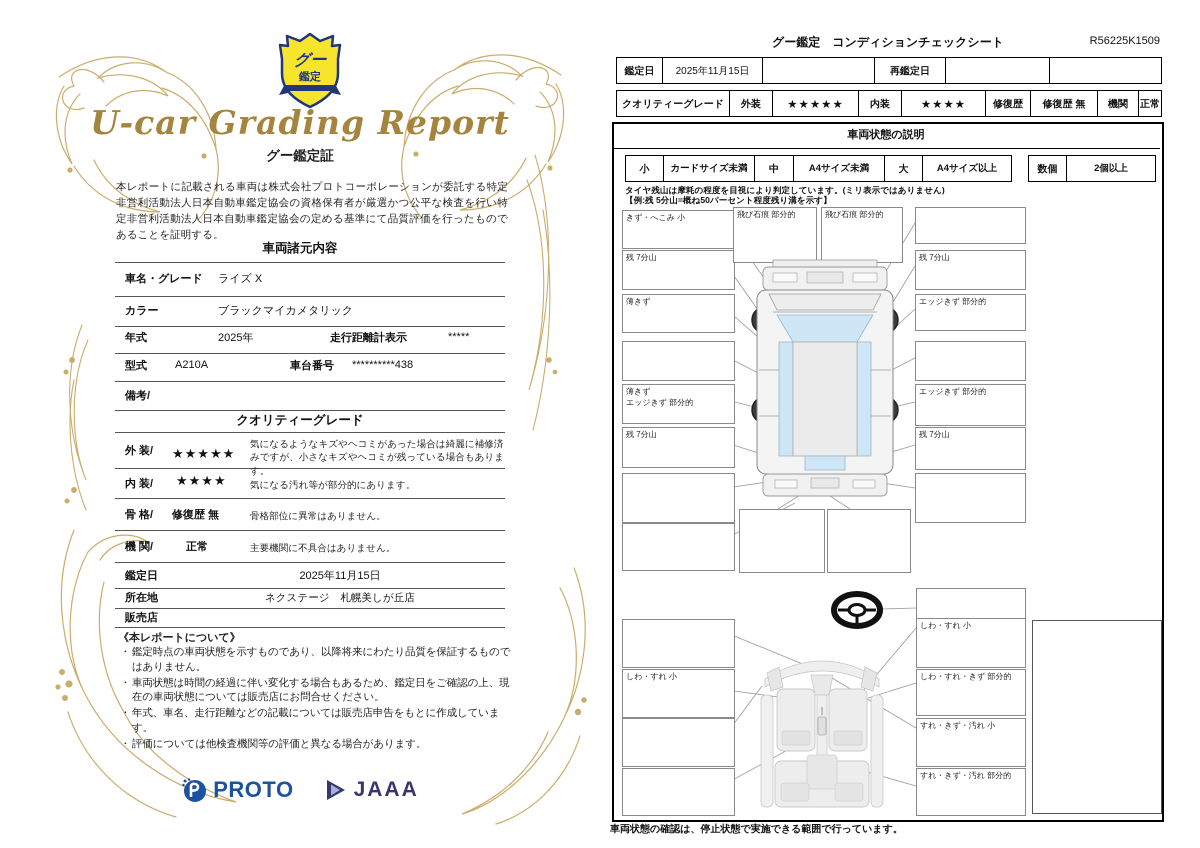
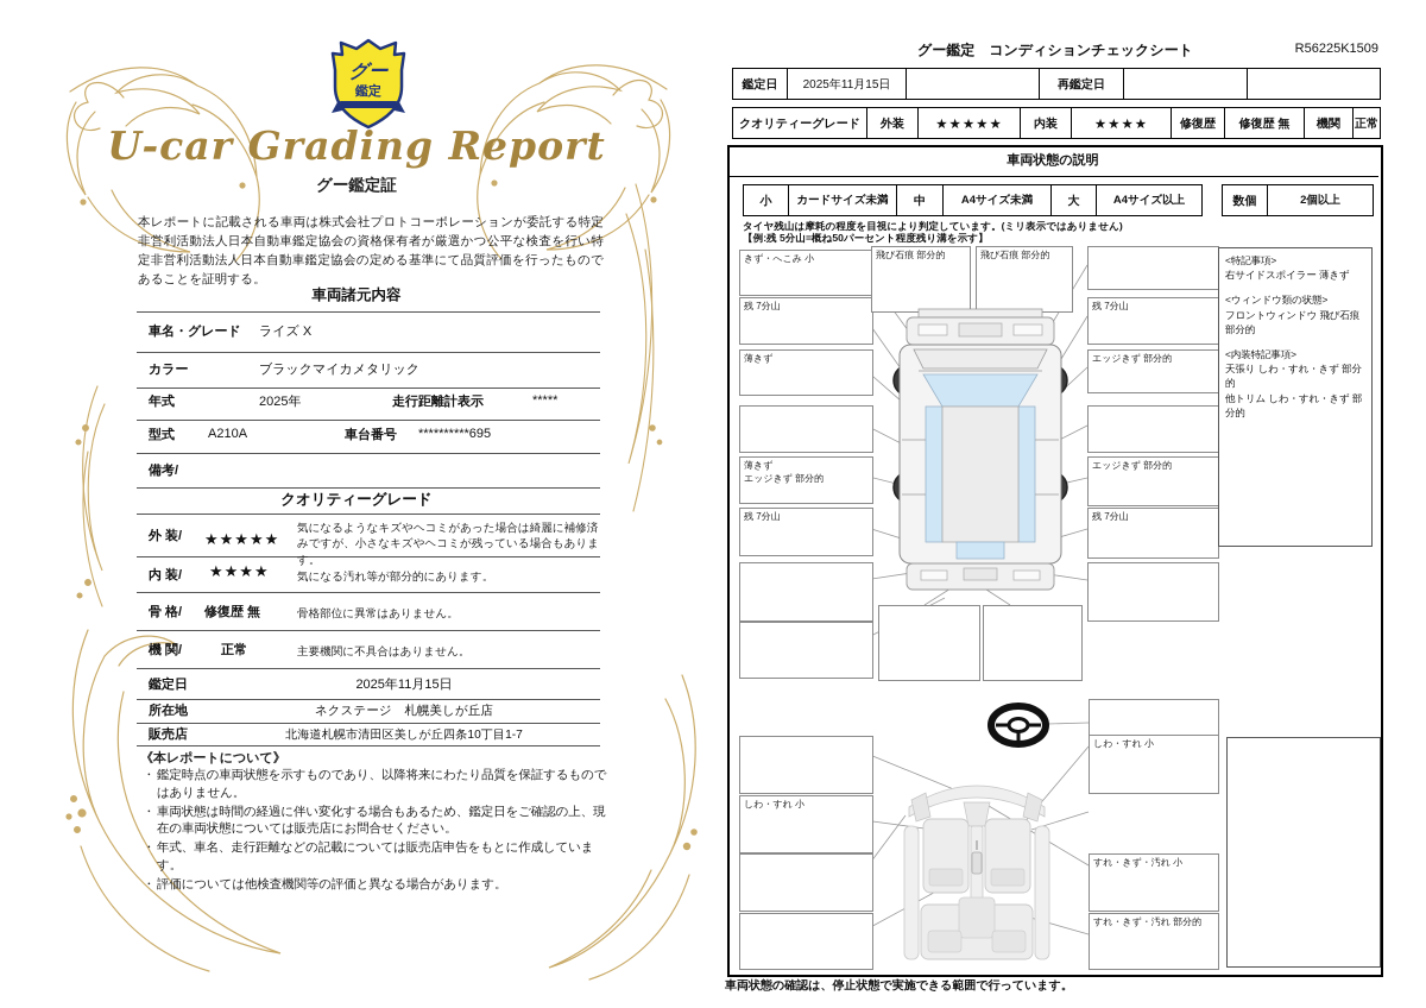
  グー
  鑑定
  U-car Grading Report
  グー鑑定証
  本レポートに記載される車両は株式会社プロトコーポレーションが委託する特定非営利活動法人日本自動車鑑定協会の資格保有者が厳選かつ公平な検査を行い特定非営利活動法人日本自動車鑑定協会の定める基準にて品質評価を行ったものであることを証明する。
  車両諸元内容
  車名・グレード
  ライズ X
  カラー
  ブラックマイカメタリック
  年式
  2025年
  走行距離計表示
  *****
  型式
  A210A
  車台番号
- **********438
+ **********695
  備考/
  クオリティーグレード
  外 装/
  ★★★★★
  気になるようなキズやヘコミがあった場合は綺麗に補修済みですが、小さなキズやヘコミが残っている場合もあります。
  内 装/
  ★★★★
  気になる汚れ等が部分的にあります。
  骨 格/
  修復歴 無
  骨格部位に異常はありません。
  機 関/
  正常
  主要機関に不具合はありません。
  鑑定日
  2025年11月15日
  所在地
  ネクステージ 札幌美しが丘店
  販売店
+ 北海道札幌市清田区美しが丘四条10丁目1-7
  《本レポートについて》
  ・
  鑑定時点の車両状態を示すものであり、以降将来にわたり品質を保証するものではありません。
  ・
  車両状態は時間の経過に伴い変化する場合もあるため、鑑定日をご確認の上、現在の車両状態については販売店にお問合せください。
  ・
  年式、車名、走行距離などの記載については販売店申告をもとに作成しています。
  ・
  評価については他検査機関等の評価と異なる場合があります。
- PROTO
- JAAA
  グー鑑定 コンディションチェックシート
  R56225K1509
  鑑定日
  2025年11月15日
  再鑑定日
  クオリティーグレード
  外装
  ★★★★★
  内装
  ★★★★
  修復歴
  修復歴 無
  機関
  正常
  車両状態の説明
  小
  カードサイズ未満
  中
  A4サイズ未満
  大
  A4サイズ以上
  数個
  2個以上
  タイヤ残山は摩耗の程度を目視により判定しています。(ミリ表示ではありません)
  【例:残 5分山=概ね50パーセント程度残り溝を示す】
  きず・へこみ 小
  残 7分山
  薄きず
  薄きず
  エッジきず 部分的
  残 7分山
  飛び石痕 部分的
  飛び石痕 部分的
  残 7分山
  エッジきず 部分的
  エッジきず 部分的
  残 7分山
  しわ・すれ 小
  しわ・すれ 小
- しわ・すれ・きず 部分的
  すれ・きず・汚れ 小
  すれ・きず・汚れ 部分的
+ <特記事項>
+ 右サイドスポイラー 薄きず
+ <ウィンドウ類の状態>
+ フロントウィンドウ 飛び石痕 部分的
+ <内装特記事項>
+ 天張り しわ・すれ・きず 部分的
+ 他トリム しわ・すれ・きず 部分的
  車両状態の確認は、停止状態で実施できる範囲で行っています。
